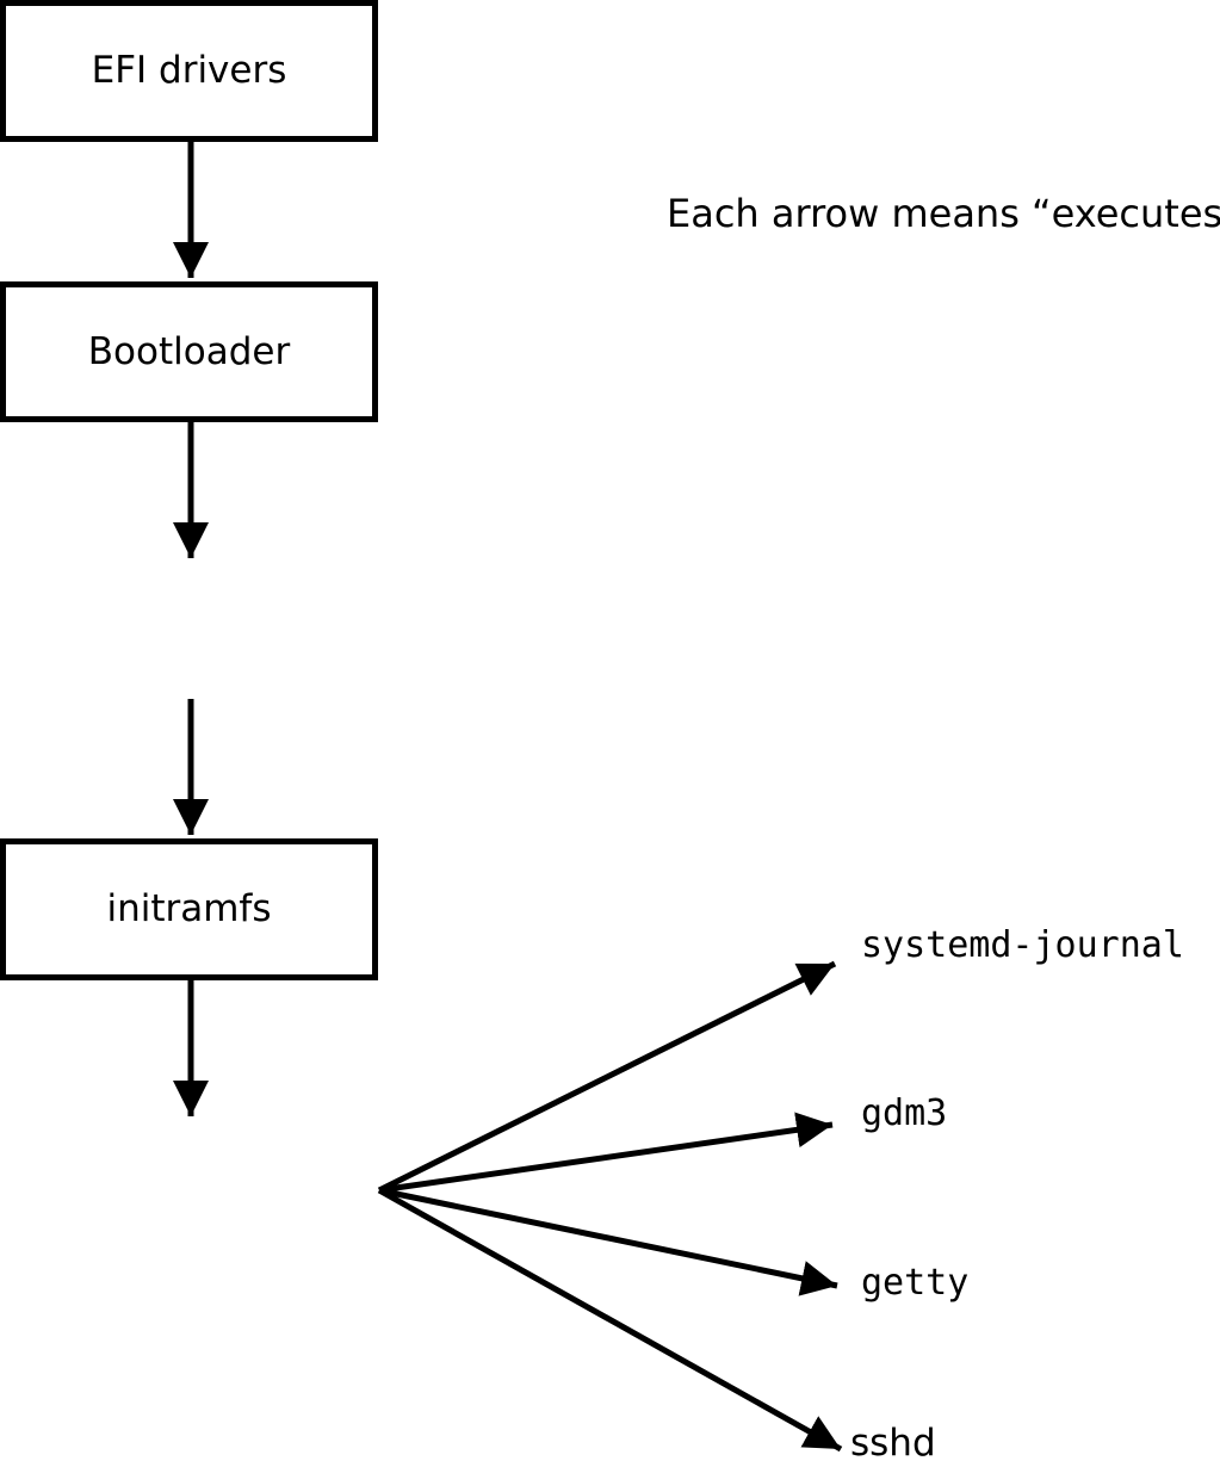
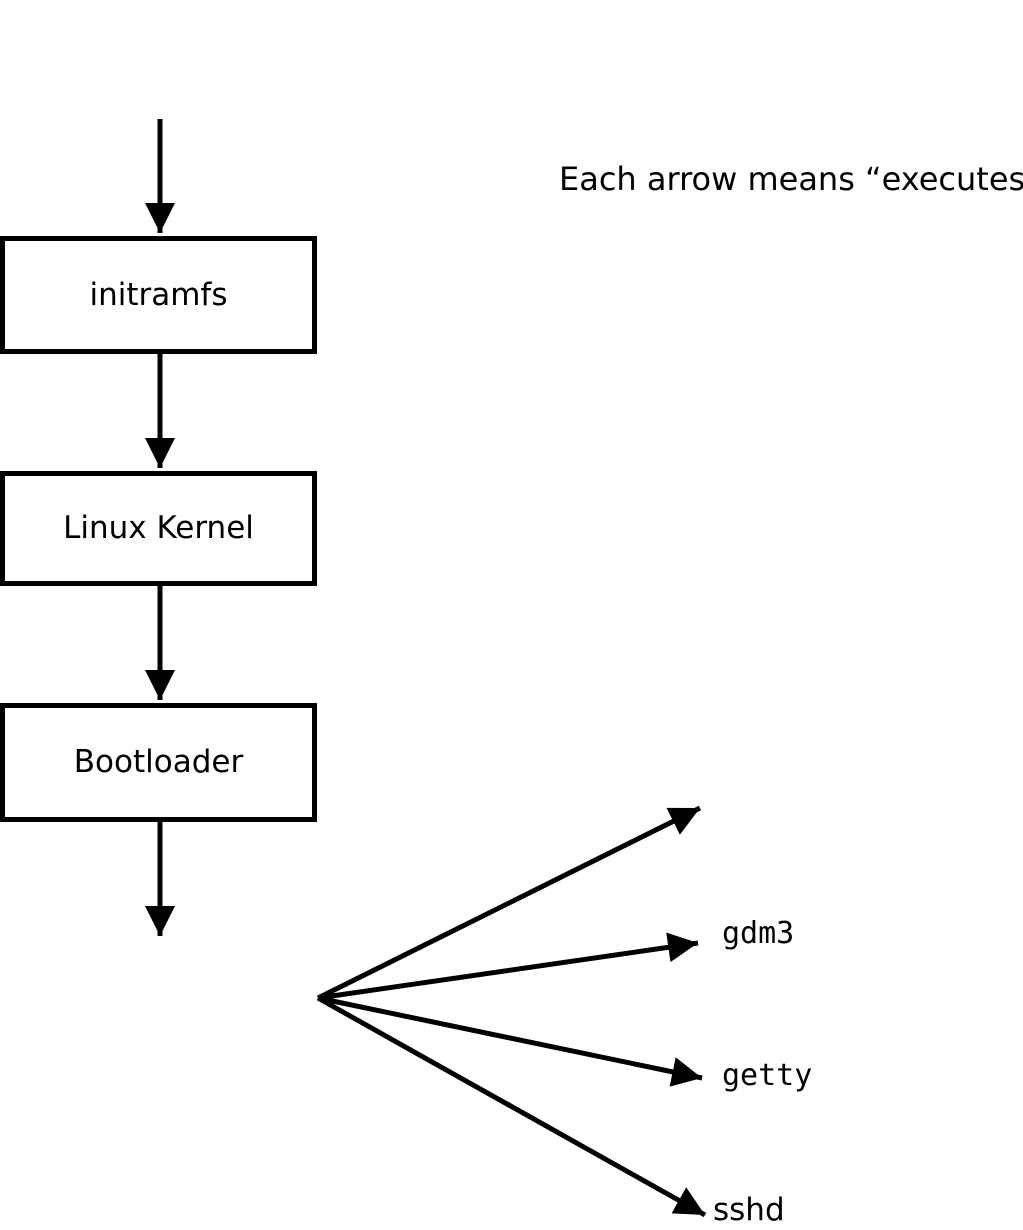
- EFI drivers
- Bootloader
+ initramfs
+ Linux Kernel
- initramfs
+ Bootloader
  Each arrow means “executes
- systemd-journal
  gdm3
  getty
  sshd
